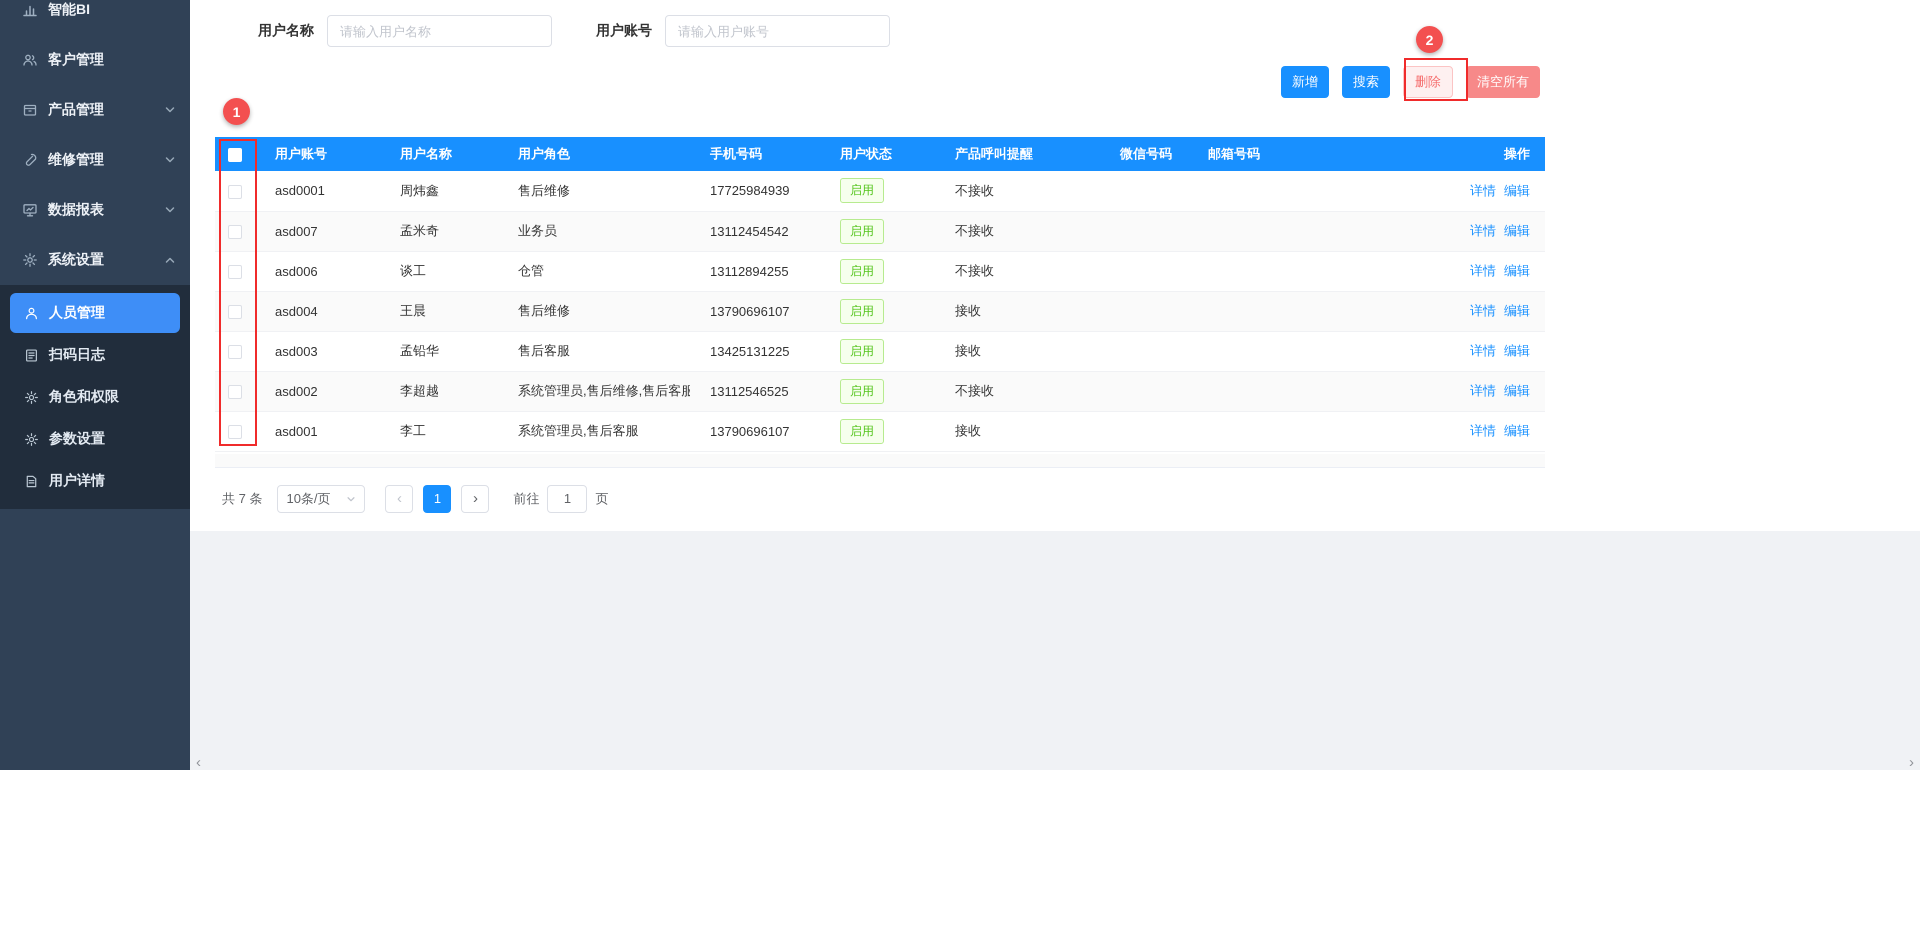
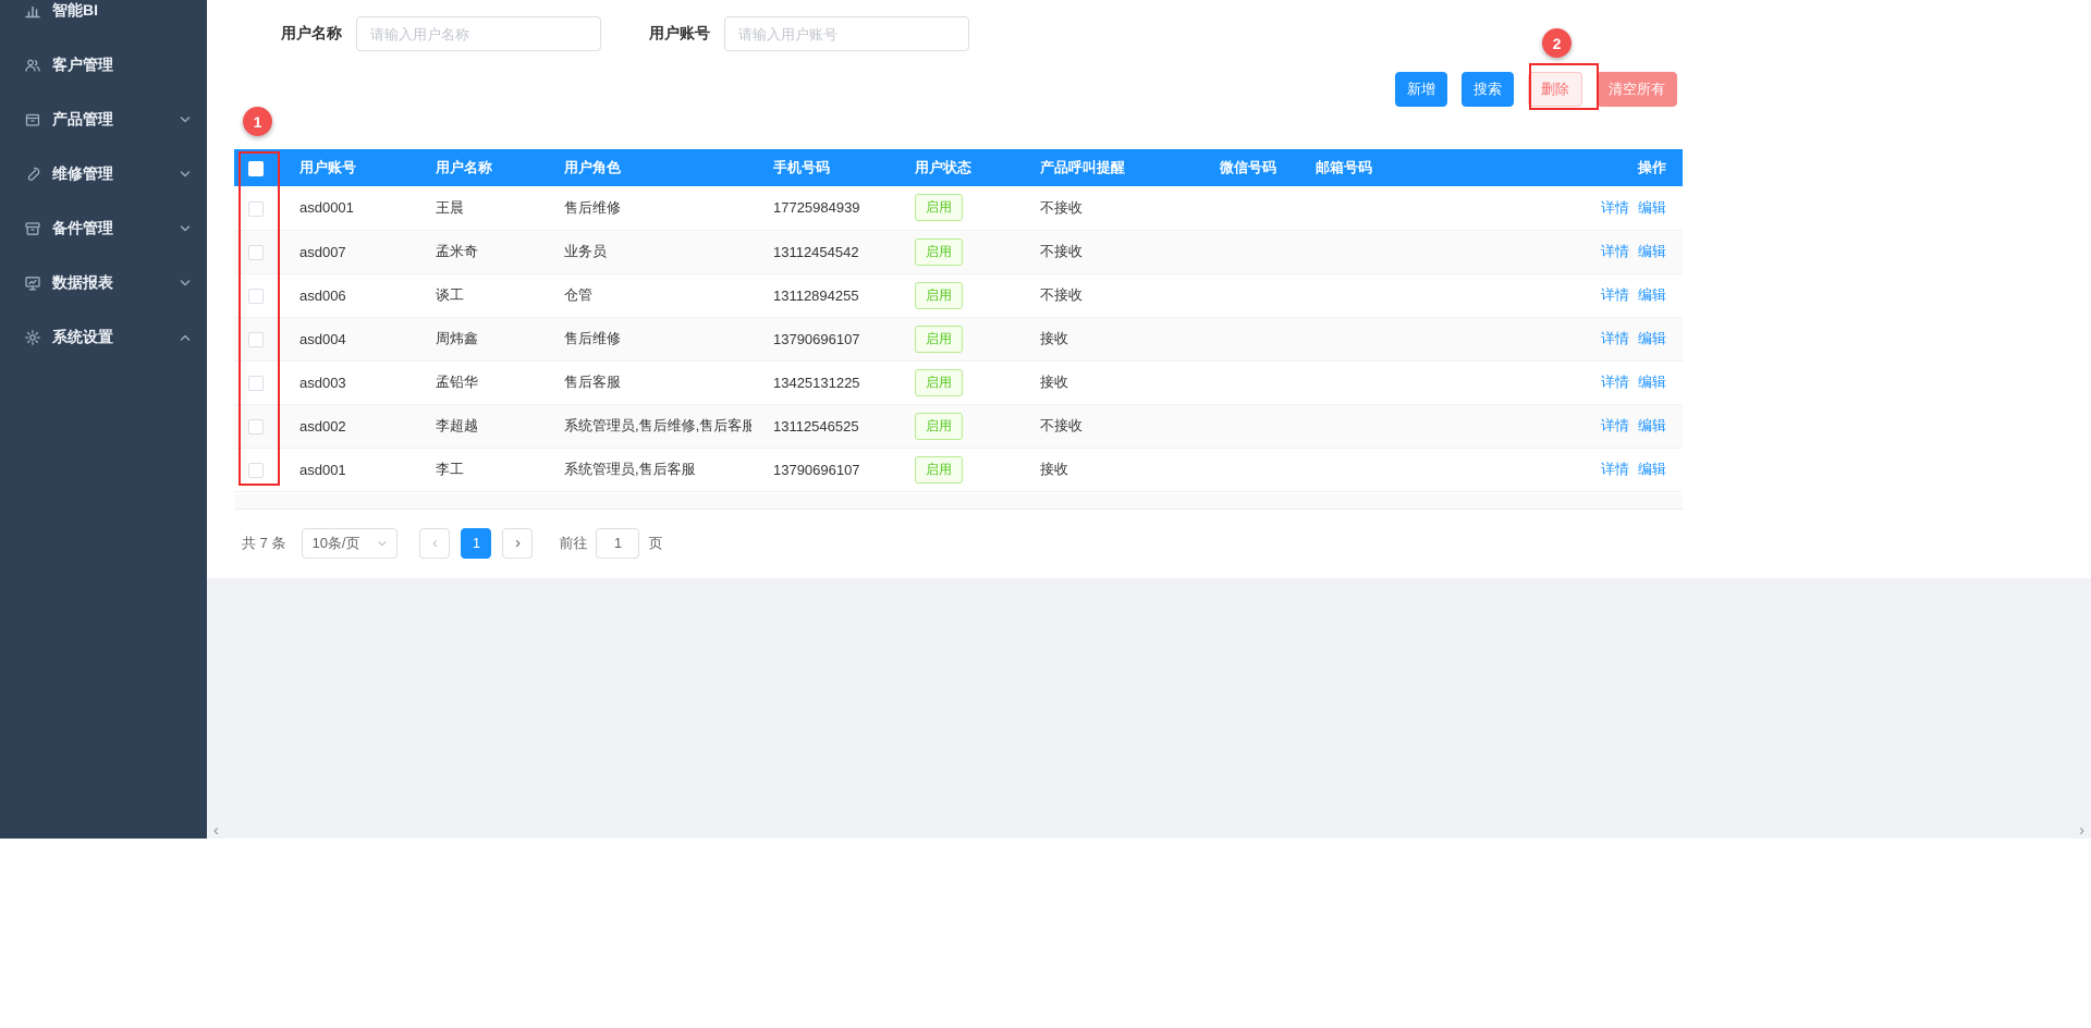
  智能BI
  客户管理
  产品管理
  维修管理
+ 备件管理
  数据报表
  系统设置
- 人员管理
- 扫码日志
- 角色和权限
- 参数设置
- 用户详情
  用户名称
  请输入用户名称
  用户账号
  请输入用户账号
  新增
  搜索
  删除
  清空所有
  	用户账号	用户名称	用户角色	手机号码	用户状态	产品呼叫提醒	微信号码	邮箱号码	操作
- 	asd0001	周炜鑫	售后维修	17725984939	启用	不接收			详情 编辑
+ 	asd0001	王晨	售后维修	17725984939	启用	不接收			详情 编辑
  	asd007	孟米奇	业务员	13112454542	启用	不接收			详情 编辑
  	asd006	谈工	仓管	13112894255	启用	不接收			详情 编辑
- 	asd004	王晨	售后维修	13790696107	启用	接收			详情 编辑
+ 	asd004	周炜鑫	售后维修	13790696107	启用	接收			详情 编辑
  	asd003	孟铅华	售后客服	13425131225	启用	接收			详情 编辑
  	asd002	李超越	系统管理员,售后维修,售后客服	13112546525	启用	不接收			详情 编辑
  	asd001	李工	系统管理员,售后客服	13790696107	启用	接收			详情 编辑
  共 7 条
  10条/页
  ‹
  1
  ›
  前往
  1
  页
  ‹
  ›
  1
  2
